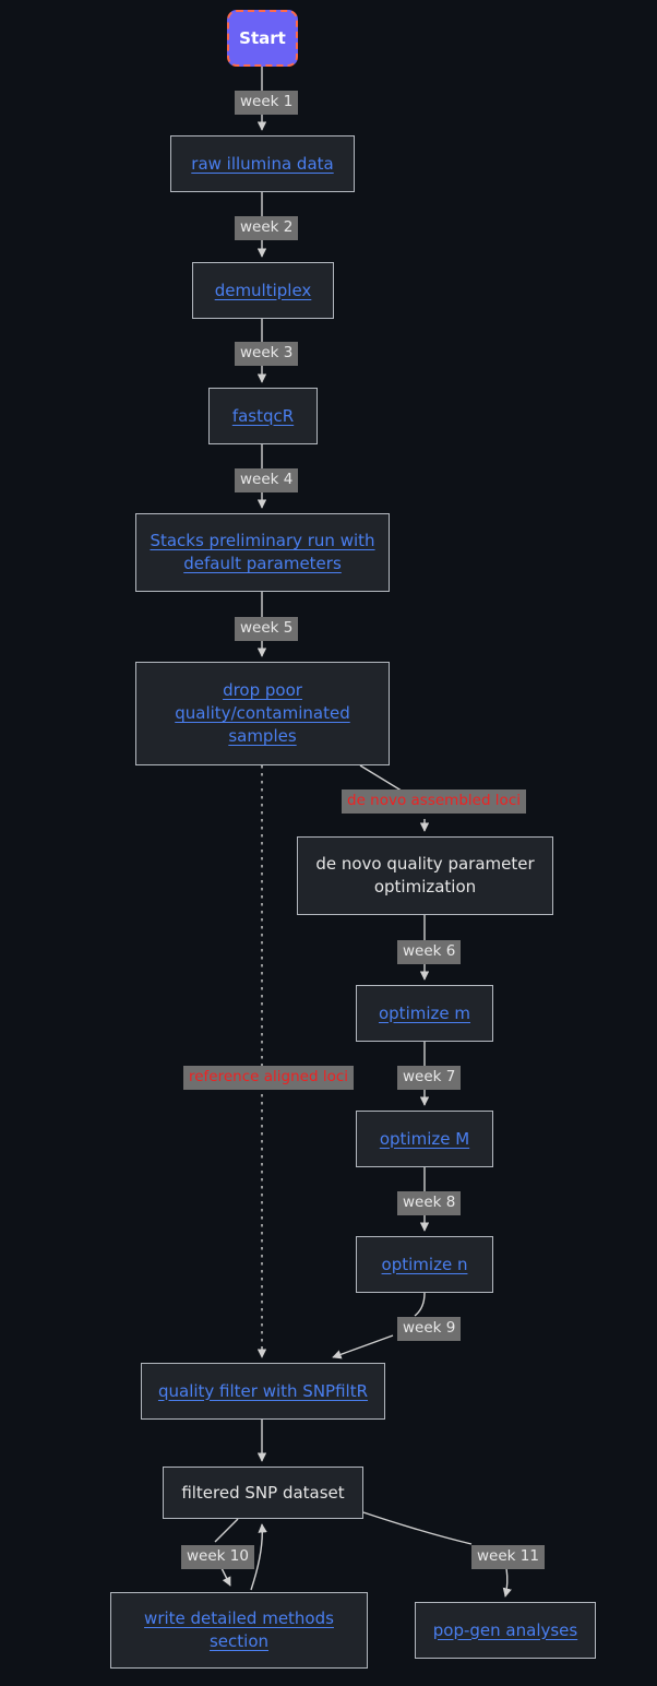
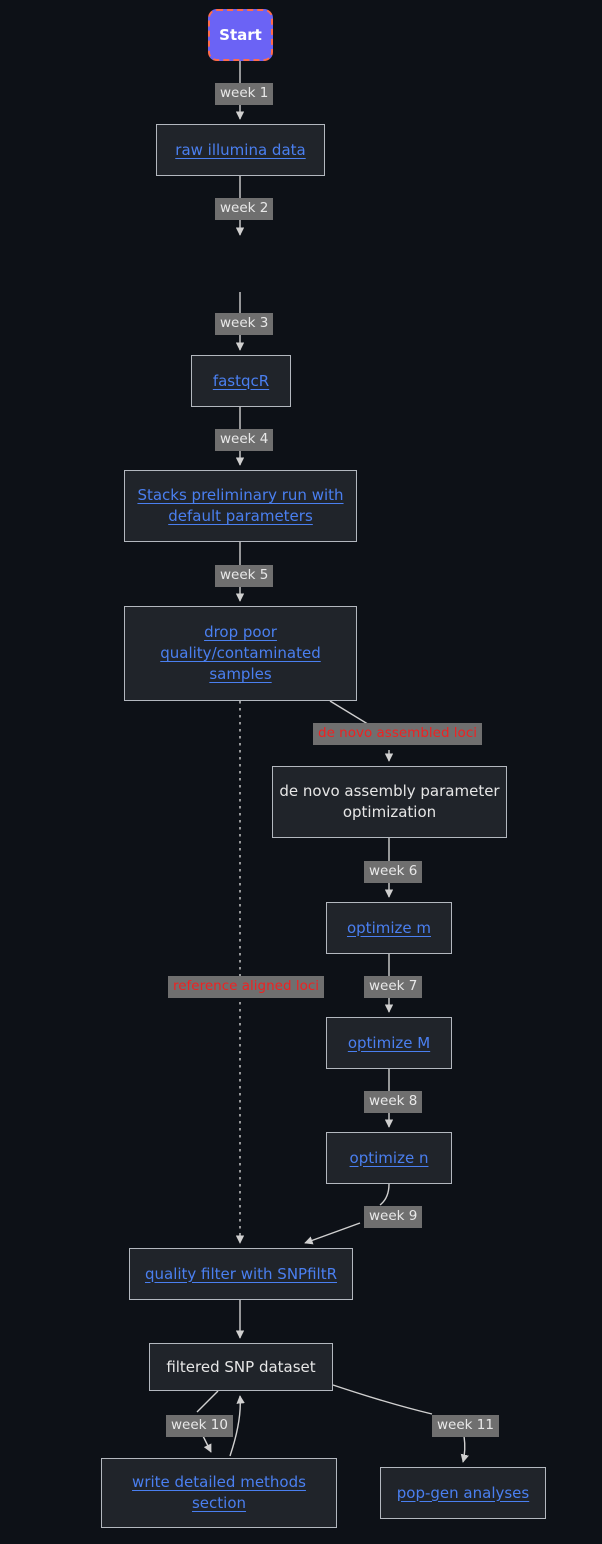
  Start
  raw illumina data
- demultiplex
  fastqcR
  Stacks preliminary run with default parameters
  drop poor quality/contaminated samples
- de novo quality parameter optimization
+ de novo assembly parameter optimization
  optimize m
  optimize M
  optimize n
  quality filter with SNPfiltR
  filtered SNP dataset
  write detailed methods section
  pop-gen analyses
  week 1
  week 2
  week 3
  week 4
  week 5
  de novo assembled loci
  week 6
  reference aligned loci
  week 7
  week 8
  week 9
  week 10
  week 11
